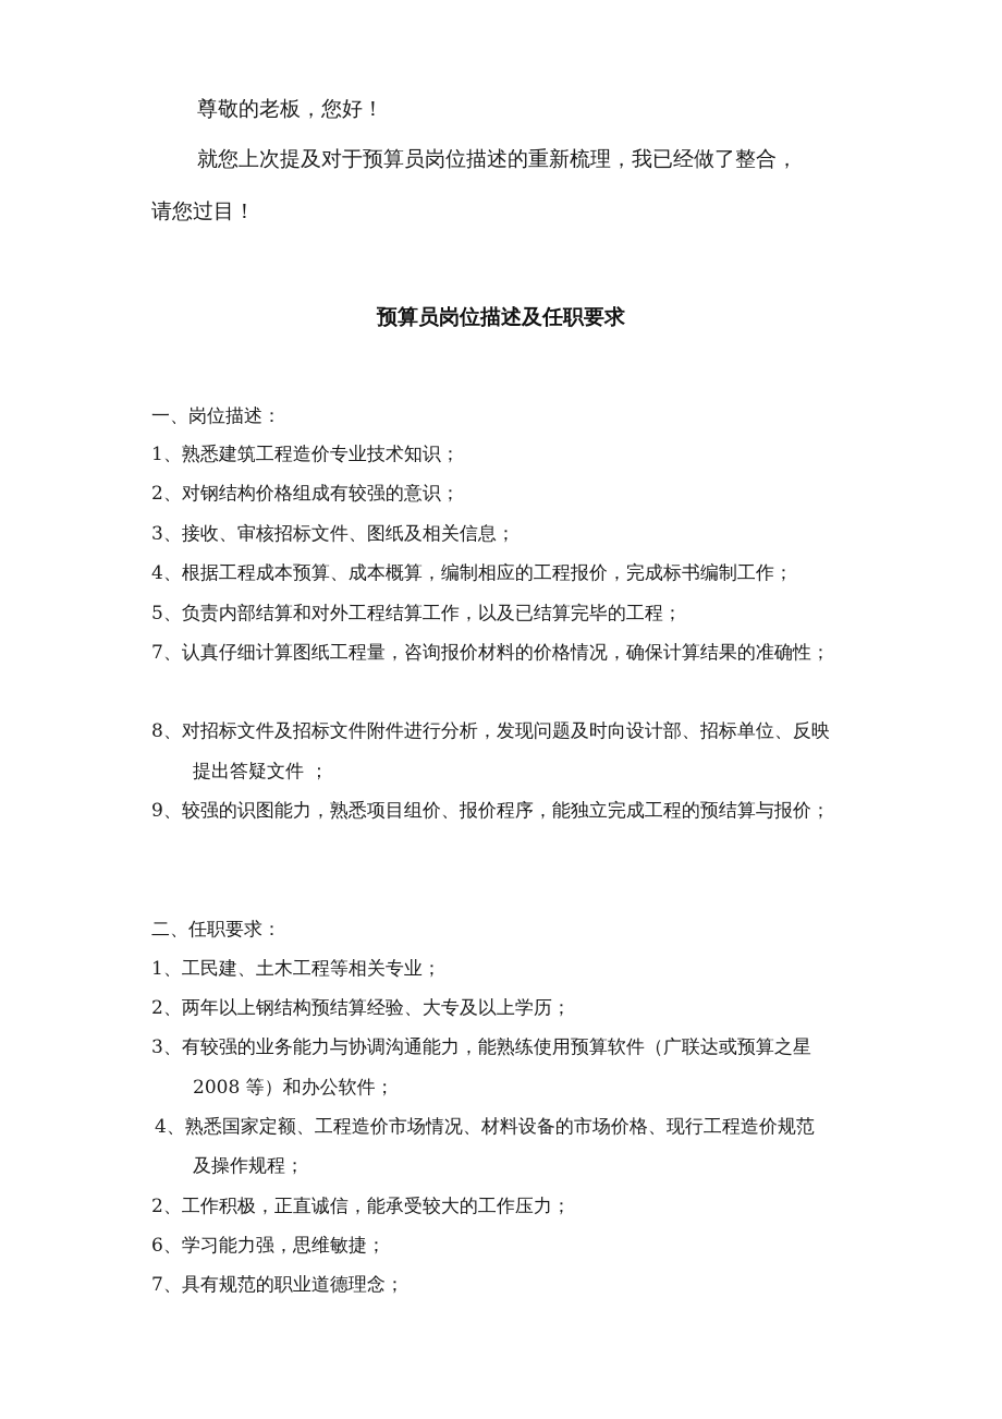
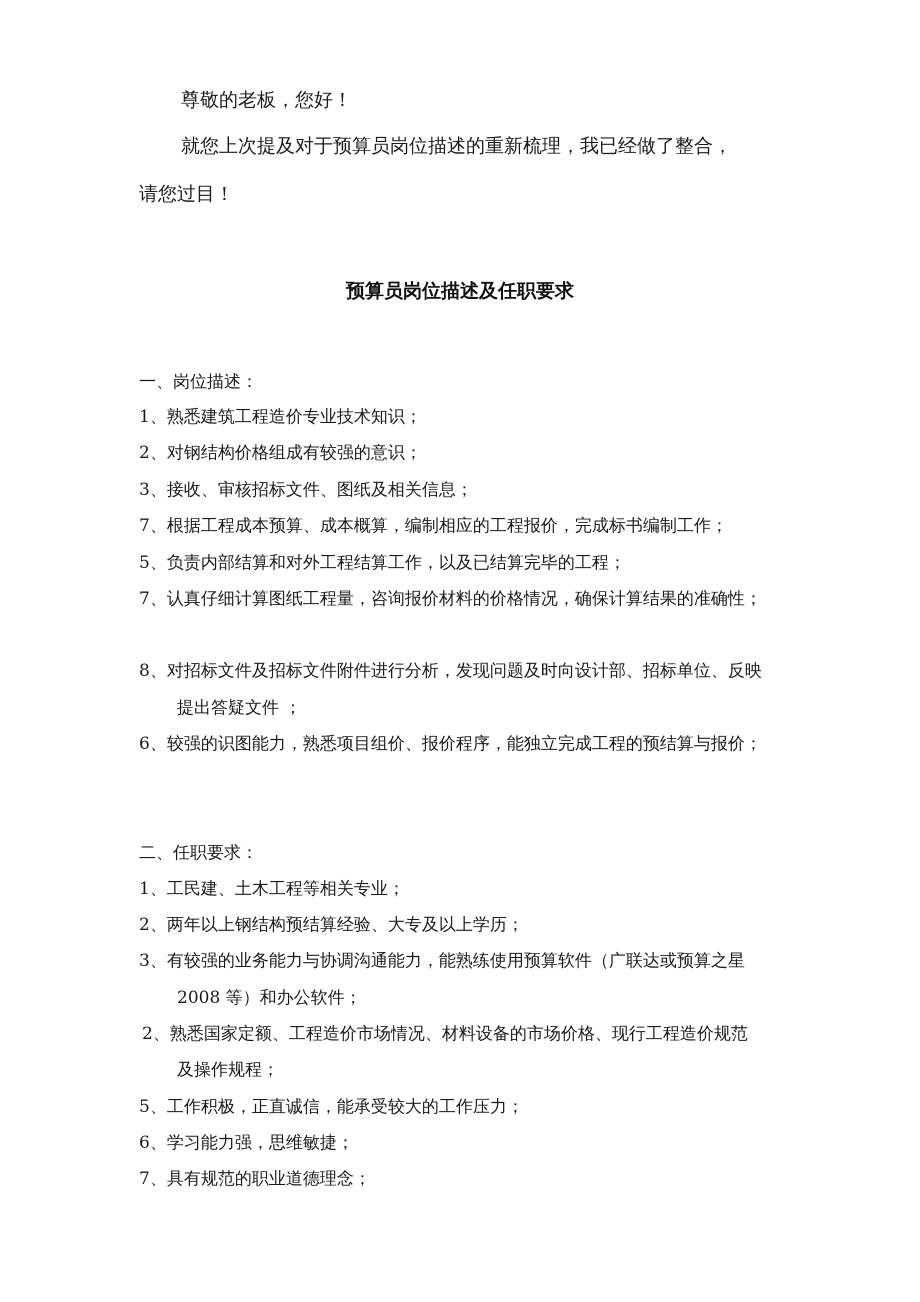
  尊敬的老板，您好！
  就您上次提及对于预算员岗位描述的重新梳理，我已经做了整合，
  请您过目！
  预算员岗位描述及任职要求
  一、岗位描述：
  1、熟悉建筑工程造价专业技术知识；
  2、对钢结构价格组成有较强的意识；
  3、接收、审核招标文件、图纸及相关信息；
- 4、根据工程成本预算、成本概算，编制相应的工程报价，完成标书编制工作；
+ 7、根据工程成本预算、成本概算，编制相应的工程报价，完成标书编制工作；
  5、负责内部结算和对外工程结算工作，以及已结算完毕的工程；
  7、认真仔细计算图纸工程量，咨询报价材料的价格情况，确保计算结果的准确性；
  8、对招标文件及招标文件附件进行分析，发现问题及时向设计部、招标单位、反映
  提出答疑文件 ；
- 9、较强的识图能力，熟悉项目组价、报价程序，能独立完成工程的预结算与报价；
+ 6、较强的识图能力，熟悉项目组价、报价程序，能独立完成工程的预结算与报价；
  二、任职要求：
  1、工民建、土木工程等相关专业；
  2、两年以上钢结构预结算经验、大专及以上学历；
  3、有较强的业务能力与协调沟通能力，能熟练使用预算软件（广联达或预算之星
  2008 等）和办公软件；
- 4、熟悉国家定额、工程造价市场情况、材料设备的市场价格、现行工程造价规范
+ 2、熟悉国家定额、工程造价市场情况、材料设备的市场价格、现行工程造价规范
  及操作规程；
- 2、工作积极，正直诚信，能承受较大的工作压力；
+ 5、工作积极，正直诚信，能承受较大的工作压力；
  6、学习能力强，思维敏捷；
  7、具有规范的职业道德理念；
